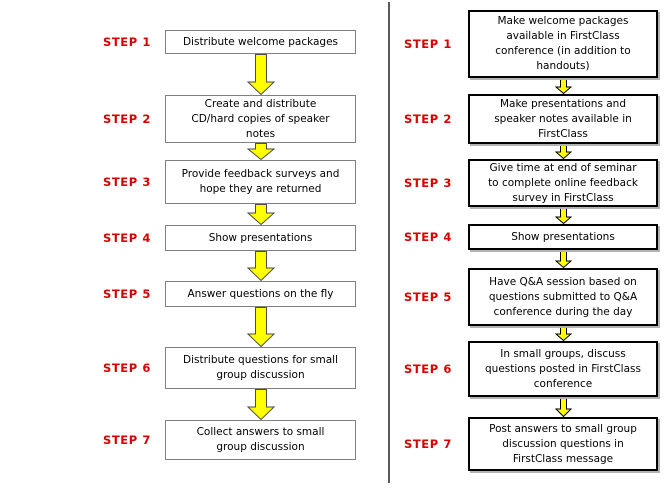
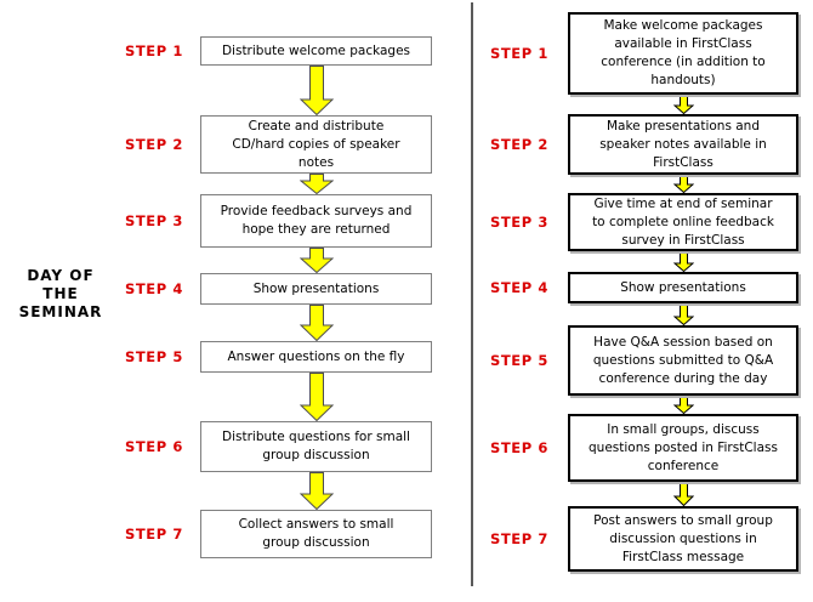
+ DAY OF
+ THE
+ SEMINAR
  STEP 1
  Distribute welcome packages
  STEP 2
  Create and distribute
  CD/hard copies of speaker
  notes
  STEP 3
  Provide feedback surveys and
  hope they are returned
  STEP 4
  Show presentations
  STEP 5
  Answer questions on the fly
  STEP 6
  Distribute questions for small
  group discussion
  STEP 7
  Collect answers to small
  group discussion
  STEP 1
  Make welcome packages
  available in FirstClass
  conference (in addition to
  handouts)
  STEP 2
  Make presentations and
  speaker notes available in
  FirstClass
  STEP 3
  Give time at end of seminar
  to complete online feedback
  survey in FirstClass
  STEP 4
  Show presentations
  STEP 5
  Have Q&A session based on
  questions submitted to Q&A
  conference during the day
  STEP 6
  In small groups, discuss
  questions posted in FirstClass
  conference
  STEP 7
  Post answers to small group
  discussion questions in
  FirstClass message
